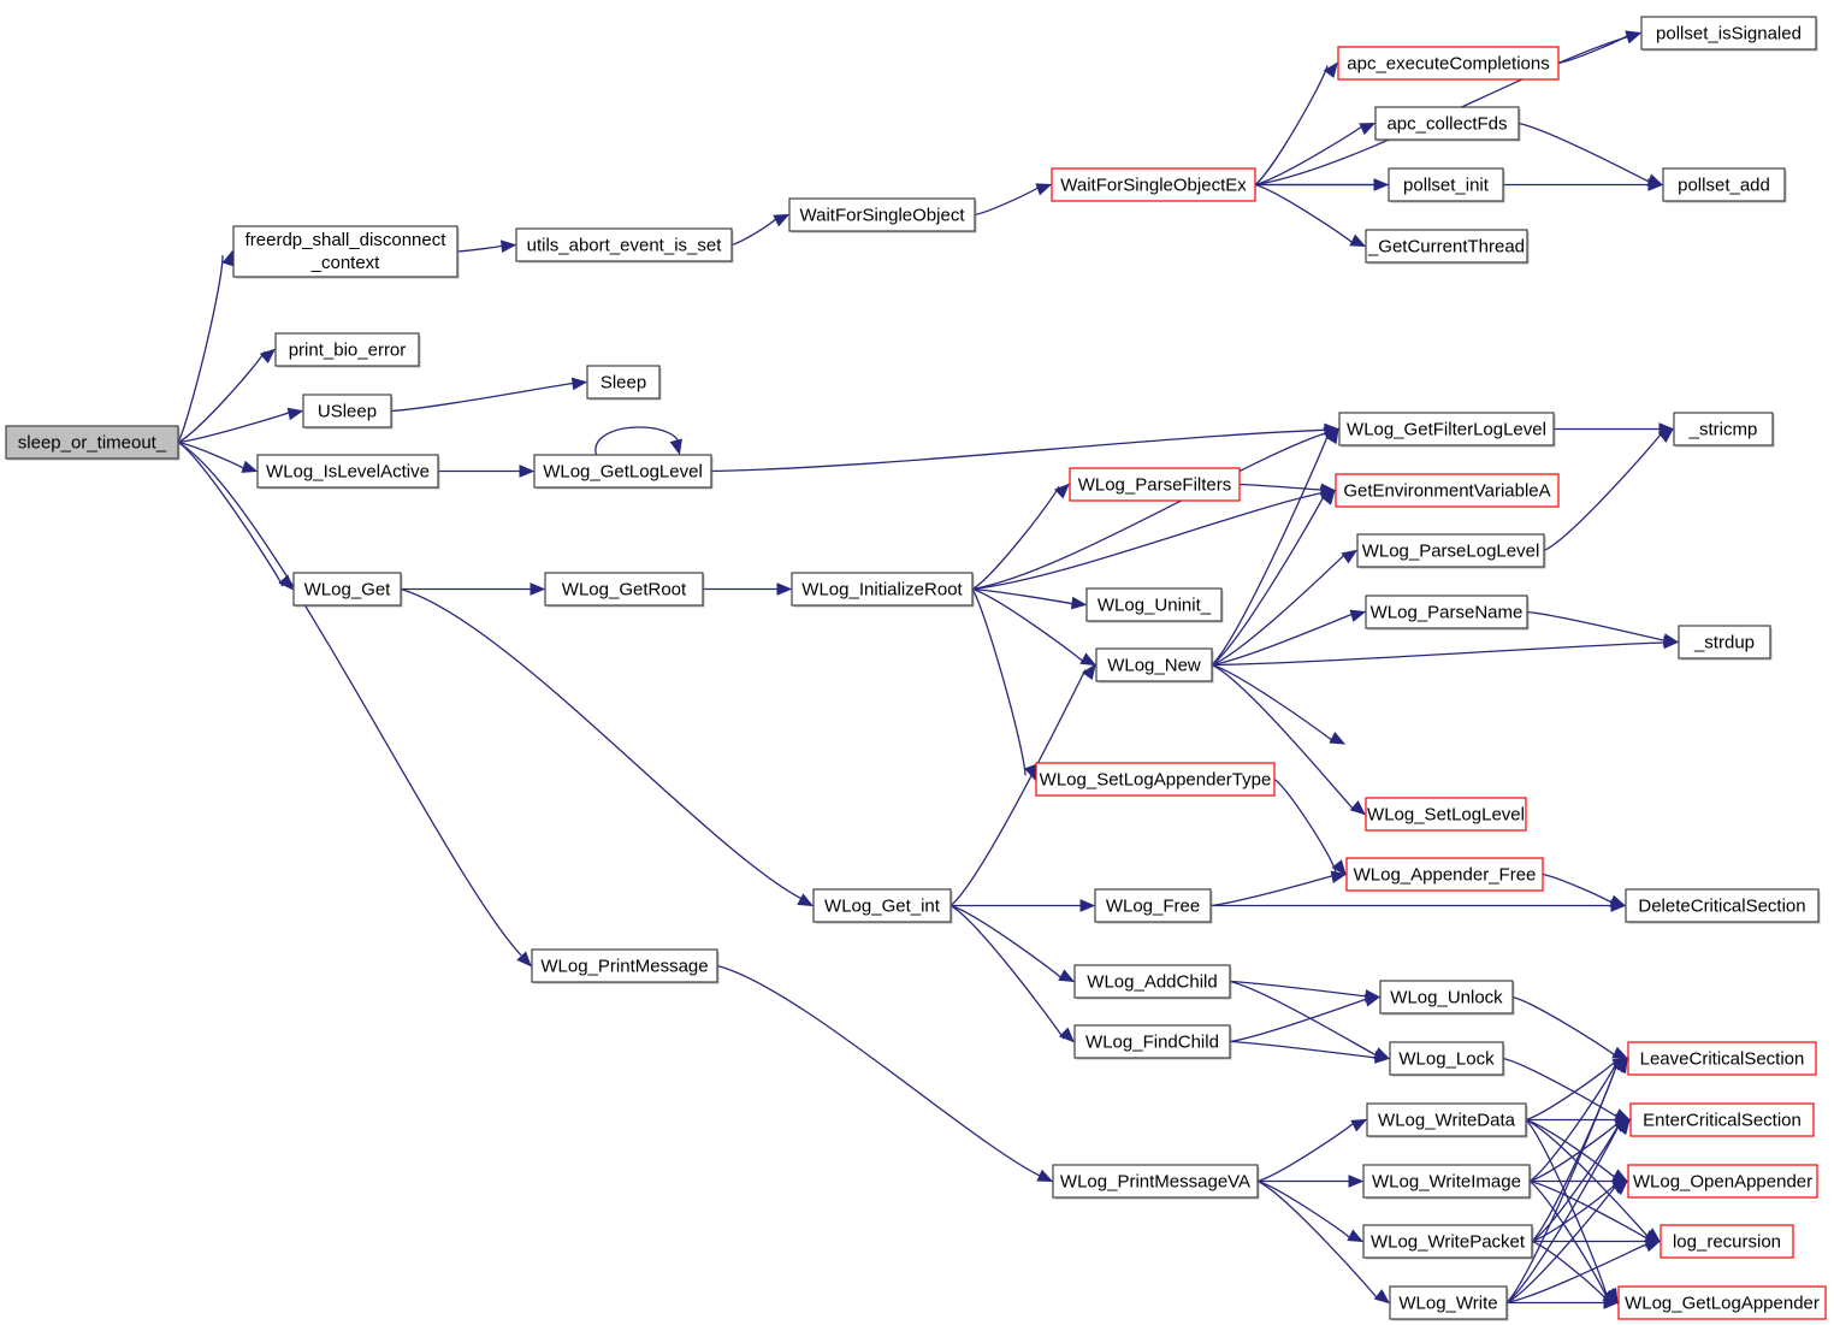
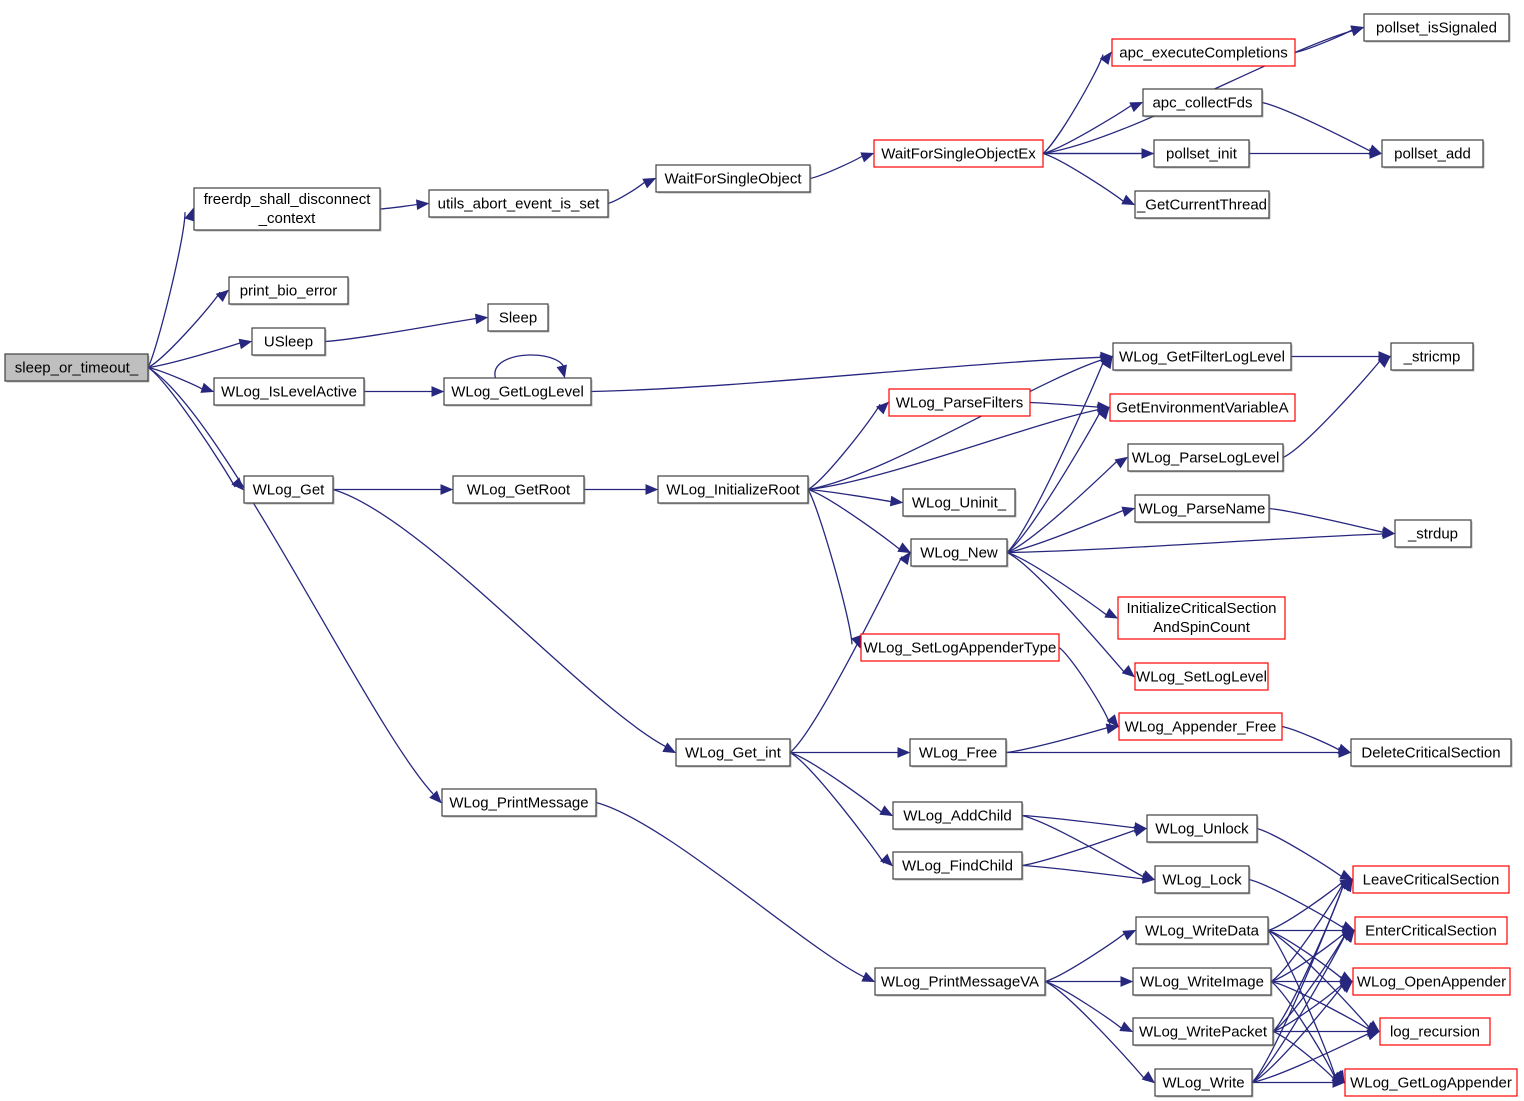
  sleep_or_timeout_
  freerdp_shall_disconnect
  _context
  utils_abort_event_is_set
  WaitForSingleObject
  WaitForSingleObjectEx
  apc_executeCompletions
  pollset_isSignaled
  apc_collectFds
  pollset_init
  _GetCurrentThread
  pollset_add
  print_bio_error
  USleep
  Sleep
  WLog_IsLevelActive
  WLog_GetLogLevel
  WLog_Get
  WLog_GetRoot
  WLog_InitializeRoot
  WLog_ParseFilters
  WLog_Uninit_
  WLog_New
  WLog_GetFilterLogLevel
  GetEnvironmentVariableA
  WLog_ParseLogLevel
  WLog_ParseName
  _stricmp
  _strdup
+ InitializeCriticalSection
+ AndSpinCount
  WLog_SetLogLevel
  WLog_SetLogAppenderType
  WLog_Appender_Free
  DeleteCriticalSection
  WLog_Get_int
  WLog_Free
  WLog_AddChild
  WLog_FindChild
  WLog_Unlock
  WLog_Lock
  LeaveCriticalSection
  EnterCriticalSection
  WLog_WriteData
  WLog_OpenAppender
  WLog_WriteImage
  WLog_PrintMessageVA
  log_recursion
  WLog_WritePacket
  WLog_Write
  WLog_GetLogAppender
  WLog_PrintMessage
